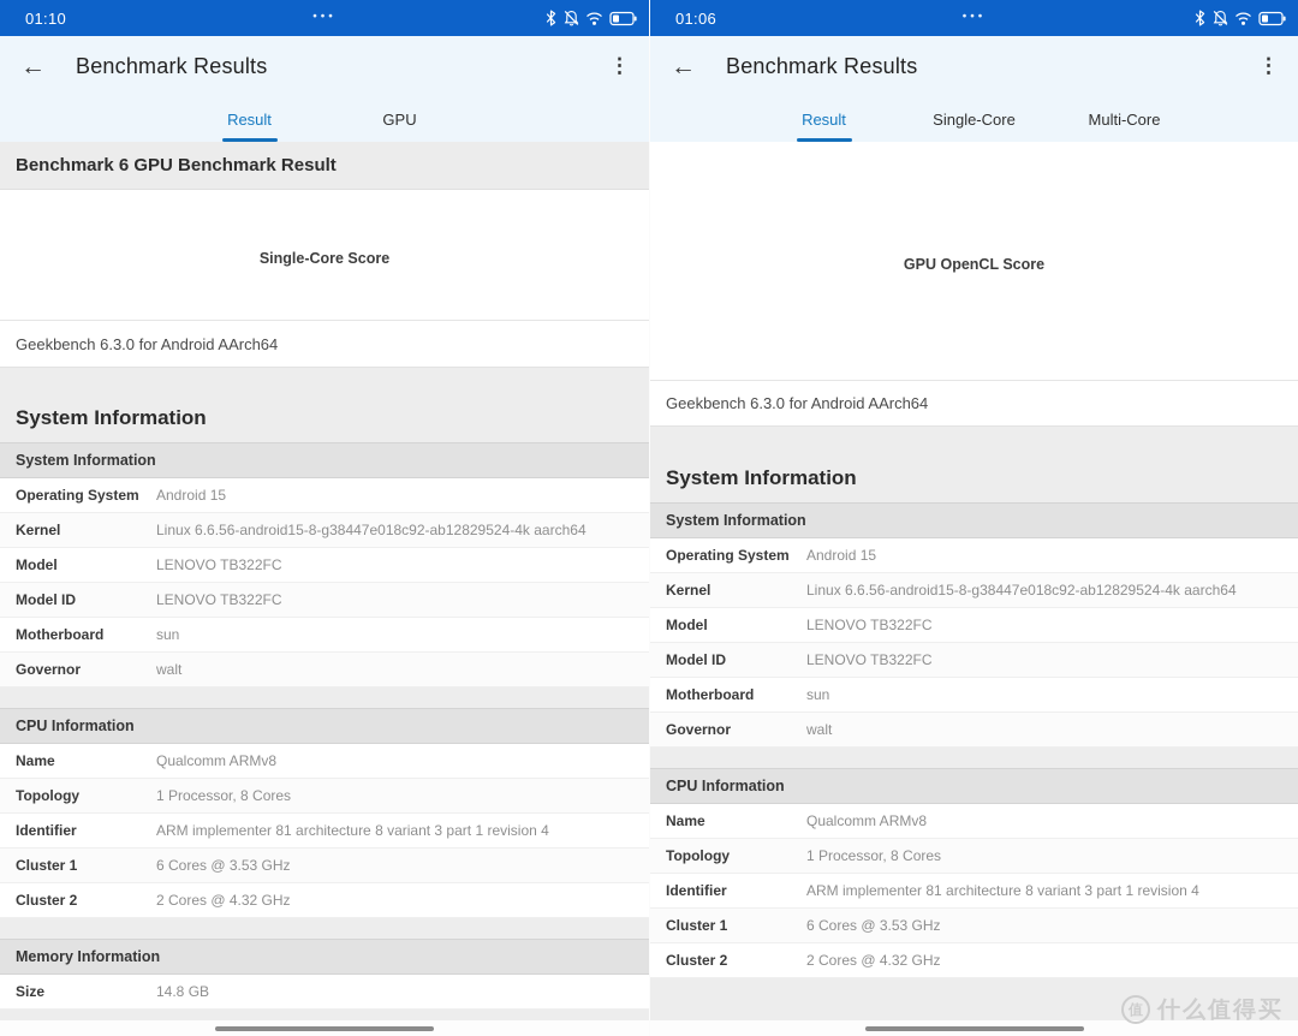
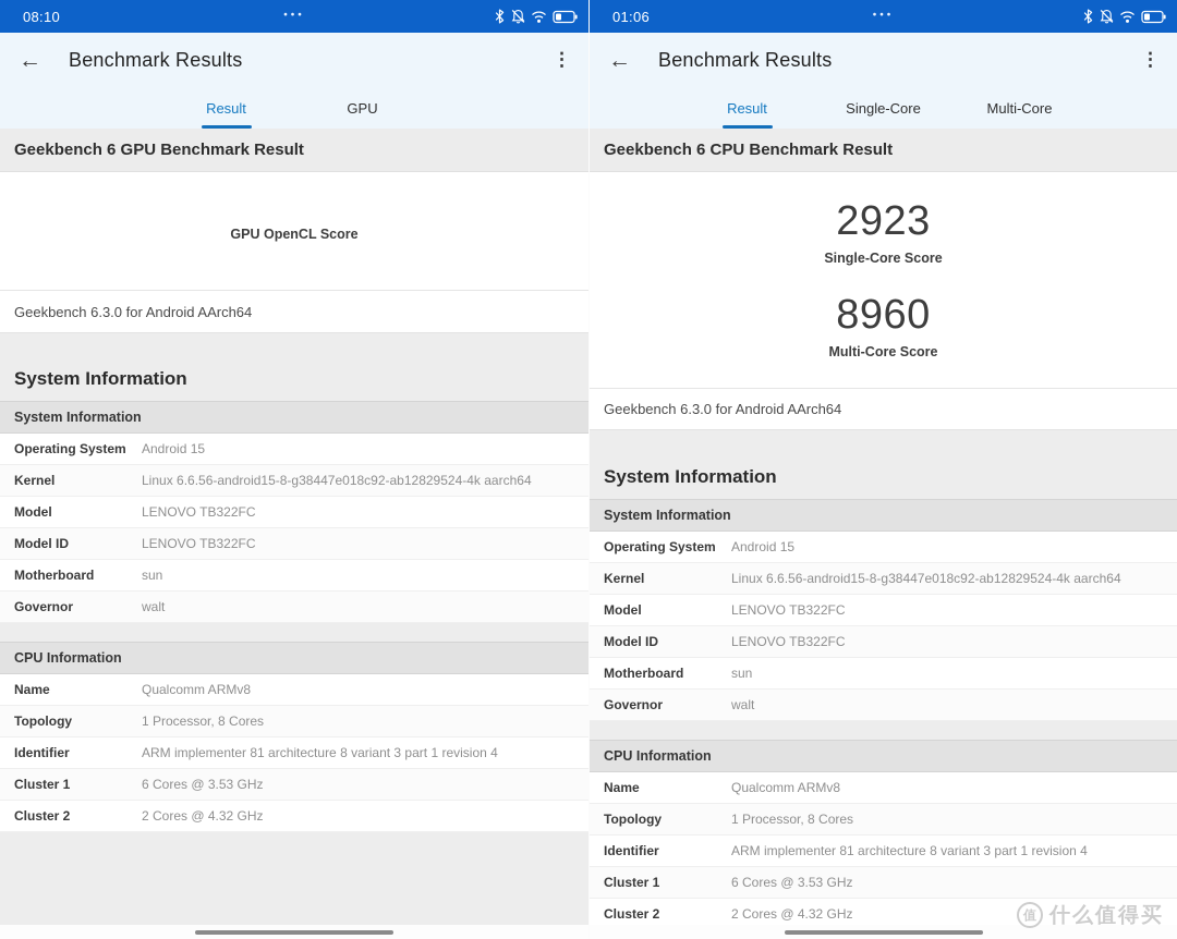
- 01:10
+ 08:10
  •••
  ←
  Benchmark Results
  ⋮
  Result
  GPU
- Benchmark 6 GPU Benchmark Result
+ Geekbench 6 GPU Benchmark Result
- Single-Core Score
+ GPU OpenCL Score
  Geekbench 6.3.0 for Android AArch64
  System Information
  System Information
  Operating System
  Android 15
  Kernel
  Linux 6.6.56-android15-8-g38447e018c92-ab12829524-4k aarch64
  Model
  LENOVO TB322FC
  Model ID
  LENOVO TB322FC
  Motherboard
  sun
  Governor
  walt
  CPU Information
  Name
  Qualcomm ARMv8
  Topology
  1 Processor, 8 Cores
  Identifier
  ARM implementer 81 architecture 8 variant 3 part 1 revision 4
  Cluster 1
  6 Cores @ 3.53 GHz
  Cluster 2
  2 Cores @ 4.32 GHz
- Memory Information
- Size
- 14.8 GB
  01:06
  •••
  ←
  Benchmark Results
  ⋮
  Result
  Single-Core
  Multi-Core
+ Geekbench 6 CPU Benchmark Result
+ 2923
- GPU OpenCL Score
+ Single-Core Score
+ 8960
+ Multi-Core Score
  Geekbench 6.3.0 for Android AArch64
  System Information
  System Information
  Operating System
  Android 15
  Kernel
  Linux 6.6.56-android15-8-g38447e018c92-ab12829524-4k aarch64
  Model
  LENOVO TB322FC
  Model ID
  LENOVO TB322FC
  Motherboard
  sun
  Governor
  walt
  CPU Information
  Name
  Qualcomm ARMv8
  Topology
  1 Processor, 8 Cores
  Identifier
  ARM implementer 81 architecture 8 variant 3 part 1 revision 4
  Cluster 1
  6 Cores @ 3.53 GHz
  Cluster 2
  2 Cores @ 4.32 GHz
  值
  什么值得买
